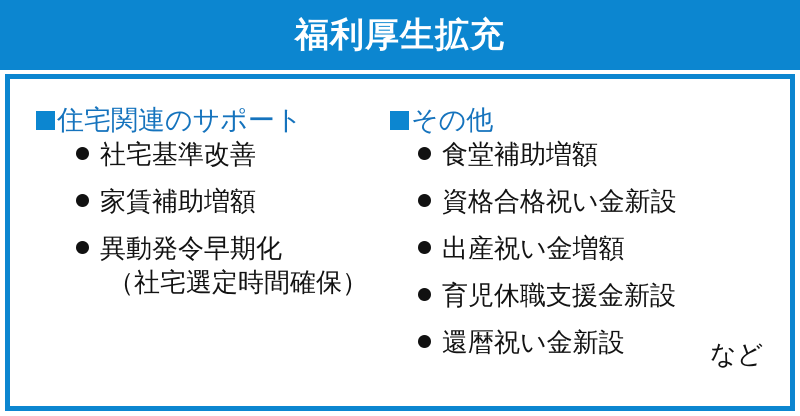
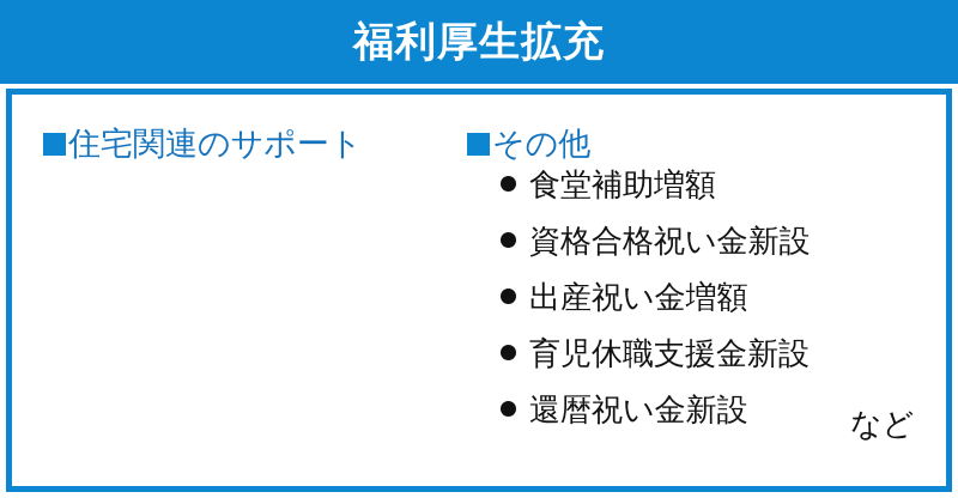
  福利厚生拡充
  住宅関連のサポート
- 社宅基準改善
- 家賃補助増額
- 異動発令早期化
- （社宅選定時間確保）
  その他
  食堂補助増額
  資格合格祝い金新設
  出産祝い金増額
  育児休職支援金新設
  還暦祝い金新設
  など
